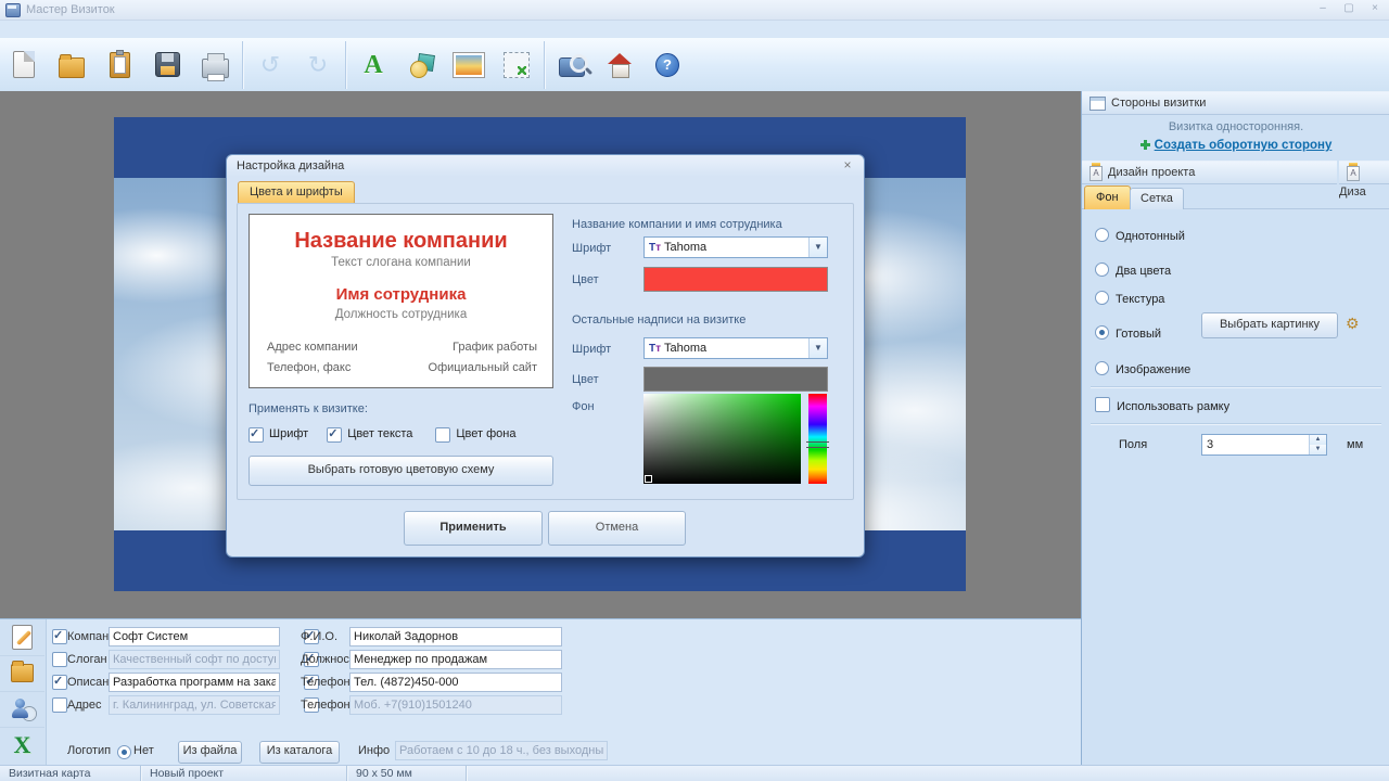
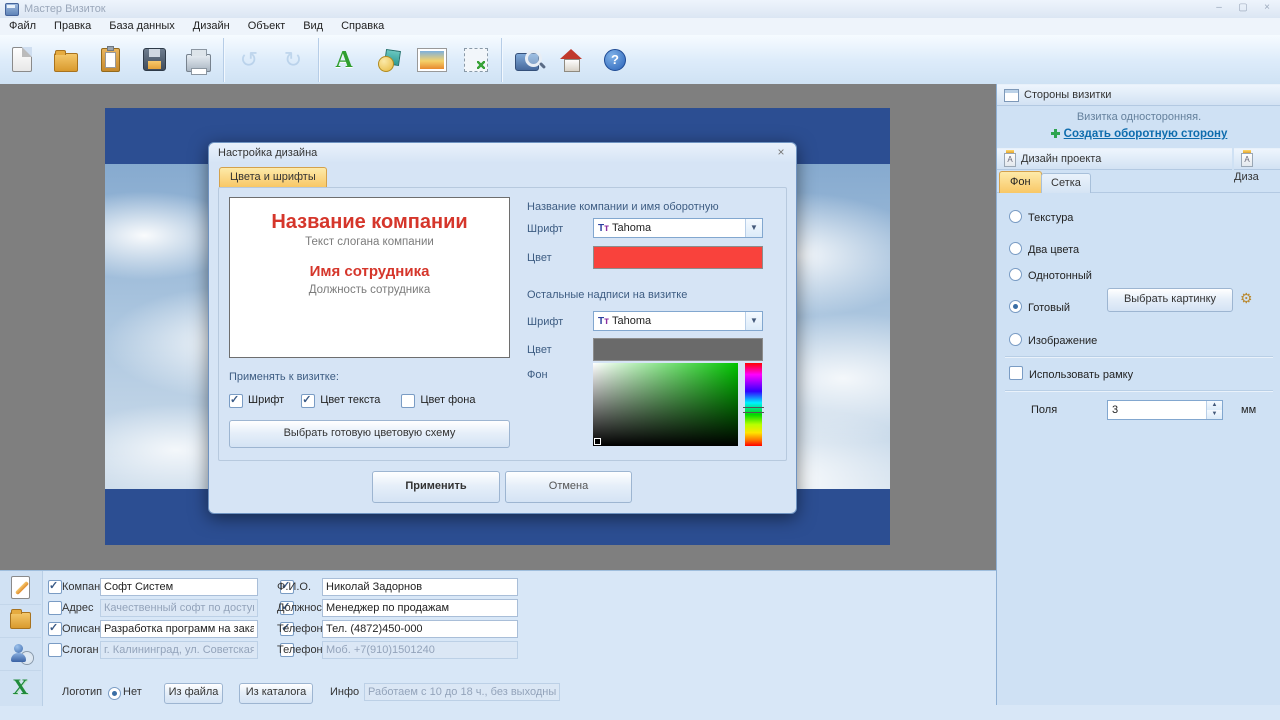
  Мастер Визиток
  –
  ▢
  ×
+ Файл
+ Правка
+ База данных
+ Дизайн
+ Объект
+ Вид
+ Справка
  ↺
  ↻
  A
  ?
  Настройка дизайна
  ×
  Цвета и шрифты
  Название компании
  Текст слогана компании
  Имя сотрудника
  Должность сотрудника
- Адрес компании
- Телефон, факс
- График работы
- Официальный сайт
  Применять к визитке:
  Шрифт
  Цвет текста
  Цвет фона
  Выбрать готовую цветовую схему
- Название компании и имя сотрудника
+ Название компании и имя оборотную
  Шрифт
  Tт
  Tahoma
  ▼
  Цвет
  Остальные надписи на визитке
  Шрифт
  Tт
  Tahoma
  ▼
  Цвет
  Фон
  Применить
  Отмена
  Стороны визитки
  Визитка односторонняя.
  Создать оборотную сторону
  A
  Дизайн проекта
  A
  Диза
  Фон
  Сетка
- Однотонный
+ Текстура
  Два цвета
- Текстура
+ Однотонный
  Готовый
  Выбрать картинку
  ⚙
  Изображение
  Использовать рамку
  Поля
  3
  мм
  X
  Компан
  Софт Систем
  Ф.И.О.
  Николай Задорнов
- Слоган
+ Адрес
  Качественный софт по досту
  Должнос
  Менеджер по продажам
  Описан
  Разработка программ на зака
  Телефон
  Тел. (4872)450-000
- Адрес
+ Слоган
  г. Калининград, ул. Советская
  Телефон
  Моб. +7(910)1501240
  Логотип
  Нет
  Из файла
  Из каталога
  Инфо
  Работаем с 10 до 18 ч., без выходны
- Визитная карта
- Новый проект
- 90 x 50 мм
